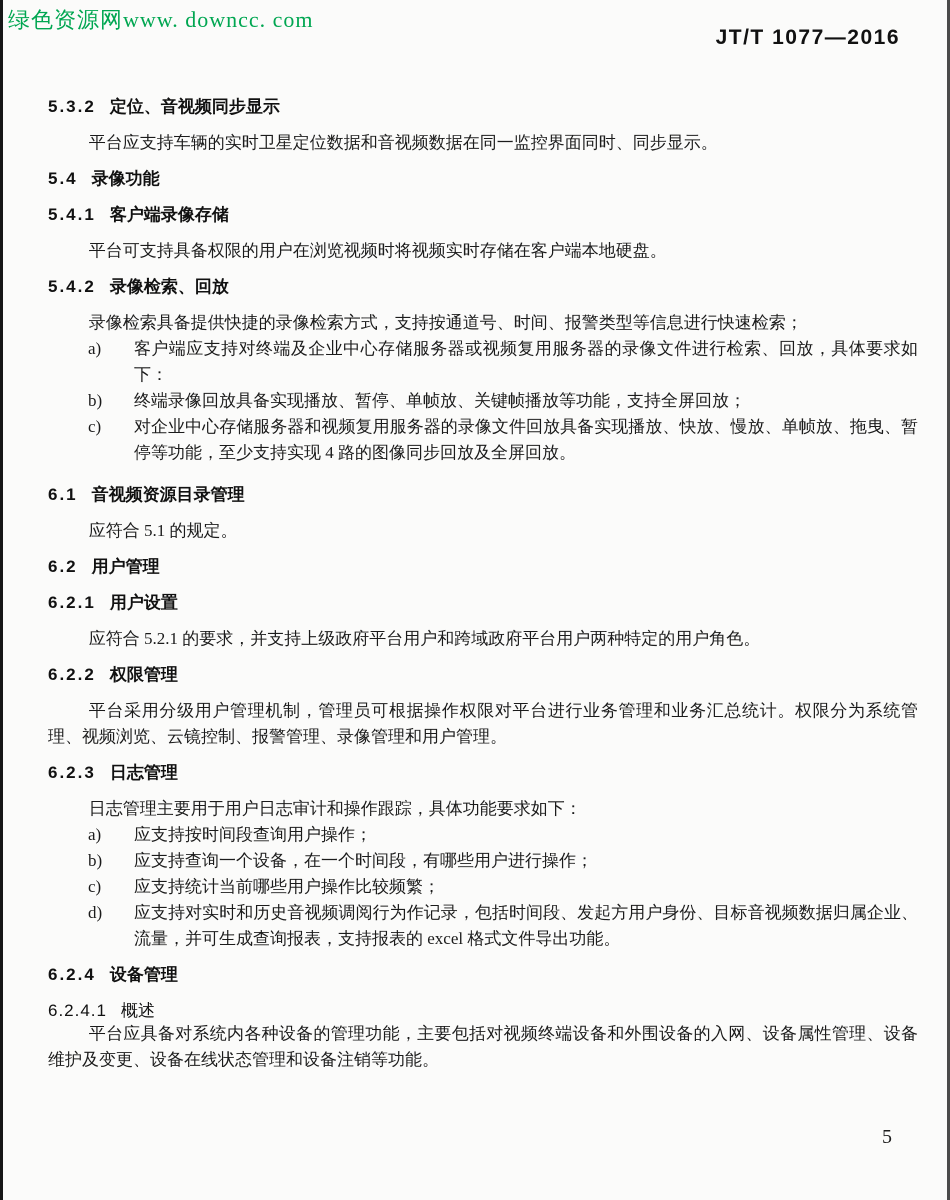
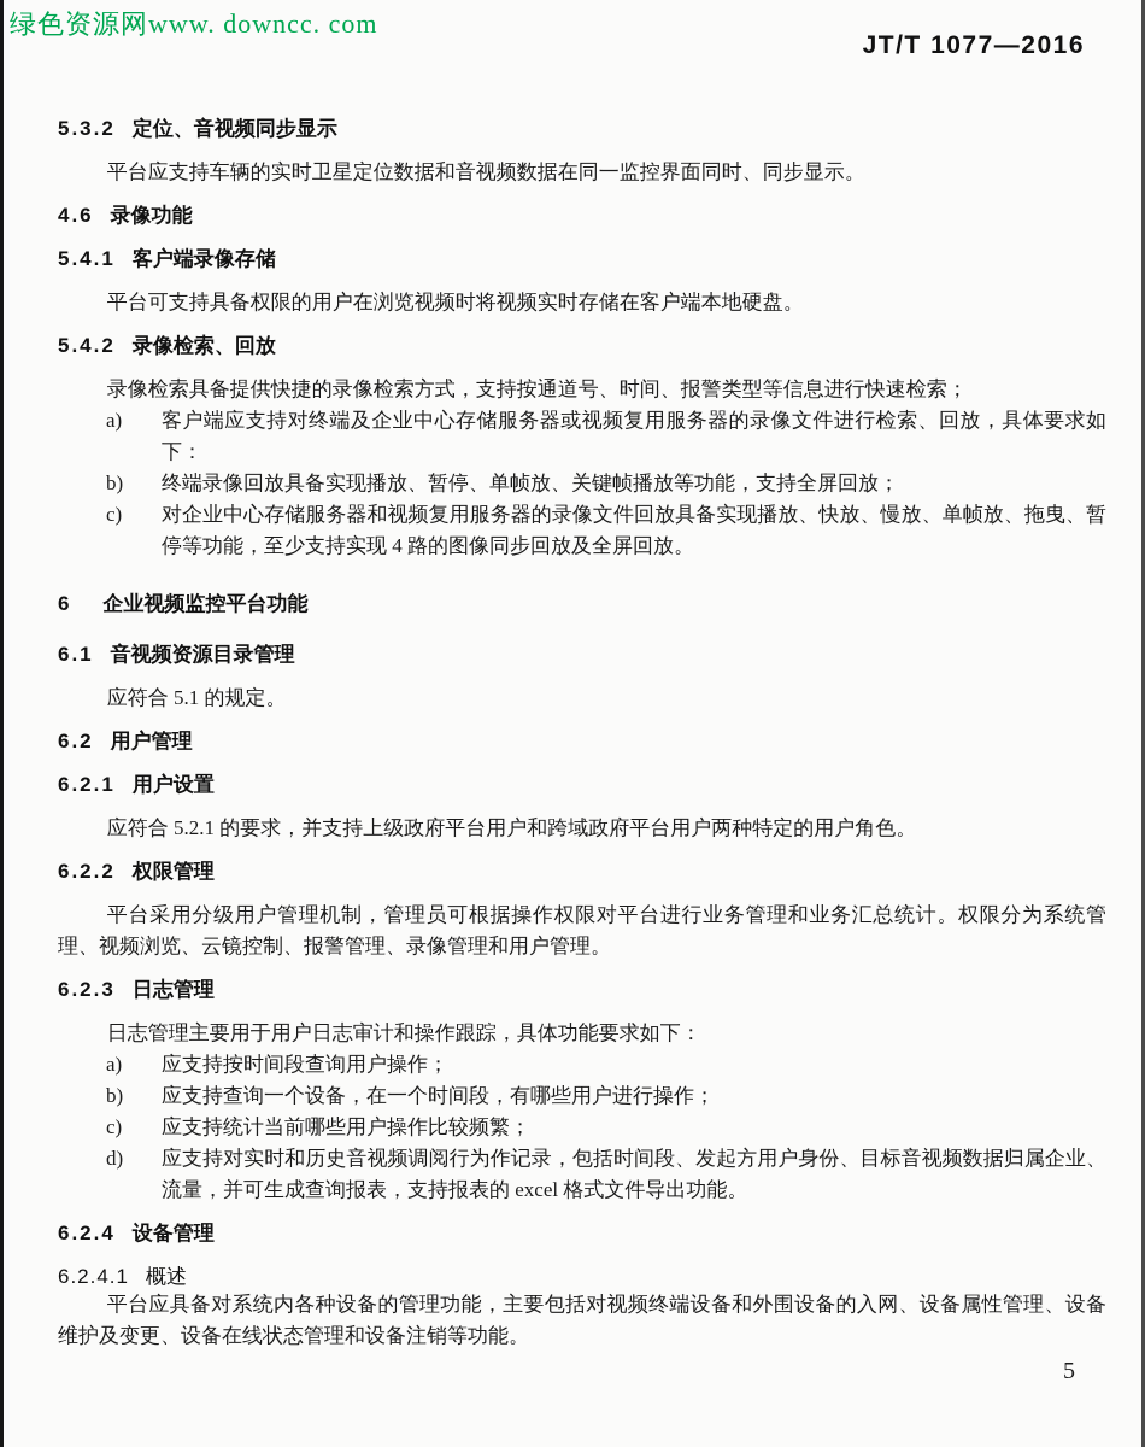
  绿色资源网www. downcc. com
  JT/T 1077—2016
  5.3.2 定位、音视频同步显示
  平台应支持车辆的实时卫星定位数据和音视频数据在同一监控界面同时、同步显示。
- 5.4 录像功能
+ 4.6 录像功能
  5.4.1 客户端录像存储
  平台可支持具备权限的用户在浏览视频时将视频实时存储在客户端本地硬盘。
  5.4.2 录像检索、回放
  录像检索具备提供快捷的录像检索方式，支持按通道号、时间、报警类型等信息进行快速检索；
  a)
  客户端应支持对终端及企业中心存储服务器或视频复用服务器的录像文件进行检索、回放，具体要求如下：
  b)
  终端录像回放具备实现播放、暂停、单帧放、关键帧播放等功能，支持全屏回放；
  c)
  对企业中心存储服务器和视频复用服务器的录像文件回放具备实现播放、快放、慢放、单帧放、拖曳、暂停等功能，至少支持实现 4 路的图像同步回放及全屏回放。
+ 6 企业视频监控平台功能
  6.1 音视频资源目录管理
  应符合 5.1 的规定。
  6.2 用户管理
  6.2.1 用户设置
  应符合 5.2.1 的要求，并支持上级政府平台用户和跨域政府平台用户两种特定的用户角色。
  6.2.2 权限管理
  平台采用分级用户管理机制，管理员可根据操作权限对平台进行业务管理和业务汇总统计。权限分为系统管理、视频浏览、云镜控制、报警管理、录像管理和用户管理。
  6.2.3 日志管理
  日志管理主要用于用户日志审计和操作跟踪，具体功能要求如下：
  a)
  应支持按时间段查询用户操作；
  b)
  应支持查询一个设备，在一个时间段，有哪些用户进行操作；
  c)
  应支持统计当前哪些用户操作比较频繁；
  d)
  应支持对实时和历史音视频调阅行为作记录，包括时间段、发起方用户身份、目标音视频数据归属企业、流量，并可生成查询报表，支持报表的 excel 格式文件导出功能。
  6.2.4 设备管理
  6.2.4.1 概述
  平台应具备对系统内各种设备的管理功能，主要包括对视频终端设备和外围设备的入网、设备属性管理、设备维护及变更、设备在线状态管理和设备注销等功能。
  5
